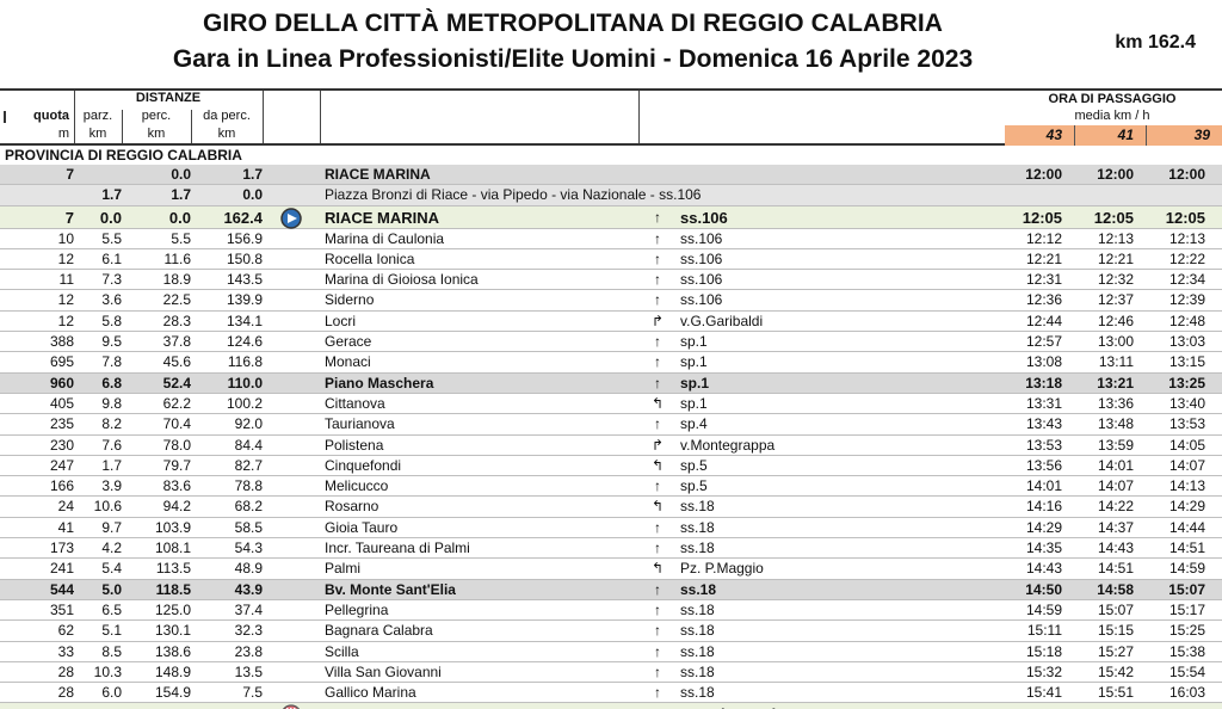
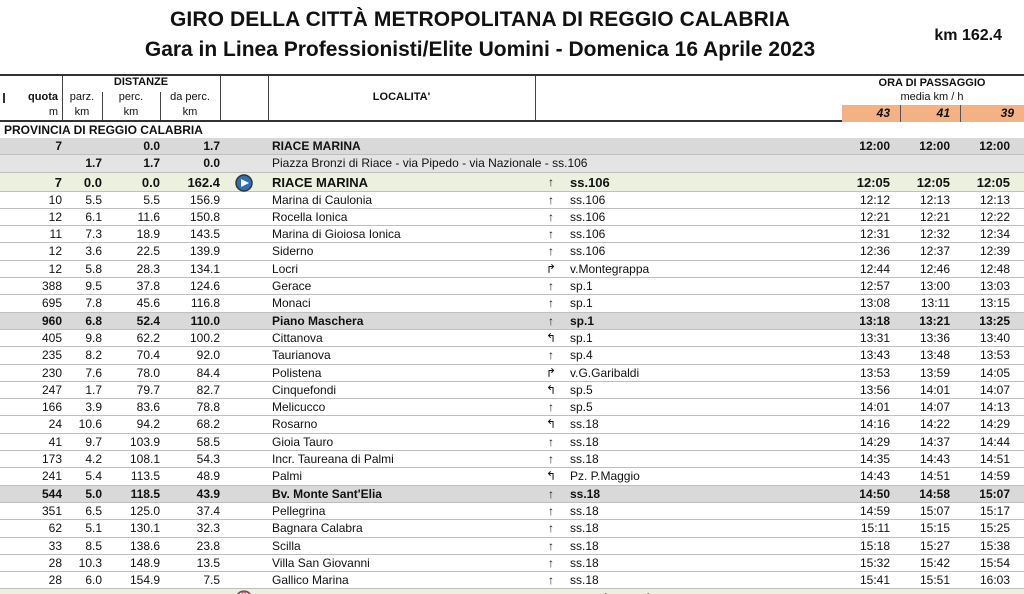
  GIRO DELLA CITTÀ METROPOLITANA DI REGGIO CALABRIA
  Gara in Linea Professionisti/Elite Uomini - Domenica 16 Aprile 2023
  km 162.4
  DISTANZE
  quota
  m
  parz.
  km
  perc.
  km
  da perc.
  km
+ LOCALITA'
  ORA DI PASSAGGIO
  media km / h
  43
  41
  39
  PROVINCIA DI REGGIO CALABRIA
  7
  0.0
  1.7
  RIACE MARINA
  12:00
  12:00
  12:00
  1.7
  1.7
  0.0
  Piazza Bronzi di Riace - via Pipedo - via Nazionale - ss.106
  7
  0.0
  0.0
  162.4
  RIACE MARINA
  ↑
  ss.106
  12:05
  12:05
  12:05
  10
  5.5
  5.5
  156.9
  Marina di Caulonia
  ↑
  ss.106
  12:12
  12:13
  12:13
  12
  6.1
  11.6
  150.8
  Rocella Ionica
  ↑
  ss.106
  12:21
  12:21
  12:22
  11
  7.3
  18.9
  143.5
  Marina di Gioiosa Ionica
  ↑
  ss.106
  12:31
  12:32
  12:34
  12
  3.6
  22.5
  139.9
  Siderno
  ↑
  ss.106
  12:36
  12:37
  12:39
  12
  5.8
  28.3
  134.1
  Locri
  ↱
- v.G.Garibaldi
+ v.Montegrappa
  12:44
  12:46
  12:48
  388
  9.5
  37.8
  124.6
  Gerace
  ↑
  sp.1
  12:57
  13:00
  13:03
  695
  7.8
  45.6
  116.8
  Monaci
  ↑
  sp.1
  13:08
  13:11
  13:15
  960
  6.8
  52.4
  110.0
  Piano Maschera
  ↑
  sp.1
  13:18
  13:21
  13:25
  405
  9.8
  62.2
  100.2
  Cittanova
  ↰
  sp.1
  13:31
  13:36
  13:40
  235
  8.2
  70.4
  92.0
  Taurianova
  ↑
  sp.4
  13:43
  13:48
  13:53
  230
  7.6
  78.0
  84.4
  Polistena
  ↱
- v.Montegrappa
+ v.G.Garibaldi
  13:53
  13:59
  14:05
  247
  1.7
  79.7
  82.7
  Cinquefondi
  ↰
  sp.5
  13:56
  14:01
  14:07
  166
  3.9
  83.6
  78.8
  Melicucco
  ↑
  sp.5
  14:01
  14:07
  14:13
  24
  10.6
  94.2
  68.2
  Rosarno
  ↰
  ss.18
  14:16
  14:22
  14:29
  41
  9.7
  103.9
  58.5
  Gioia Tauro
  ↑
  ss.18
  14:29
  14:37
  14:44
  173
  4.2
  108.1
  54.3
  Incr. Taureana di Palmi
  ↑
  ss.18
  14:35
  14:43
  14:51
  241
  5.4
  113.5
  48.9
  Palmi
  ↰
  Pz. P.Maggio
  14:43
  14:51
  14:59
  544
  5.0
  118.5
  43.9
  Bv. Monte Sant'Elia
  ↑
  ss.18
  14:50
  14:58
  15:07
  351
  6.5
  125.0
  37.4
  Pellegrina
  ↑
  ss.18
  14:59
  15:07
  15:17
  62
  5.1
  130.1
  32.3
  Bagnara Calabra
  ↑
  ss.18
  15:11
  15:15
  15:25
  33
  8.5
  138.6
  23.8
  Scilla
  ↑
  ss.18
  15:18
  15:27
  15:38
  28
  10.3
  148.9
  13.5
  Villa San Giovanni
  ↑
  ss.18
  15:32
  15:42
  15:54
  28
  6.0
  154.9
  7.5
  Gallico Marina
  ↑
  ss.18
  15:41
  15:51
  16:03
